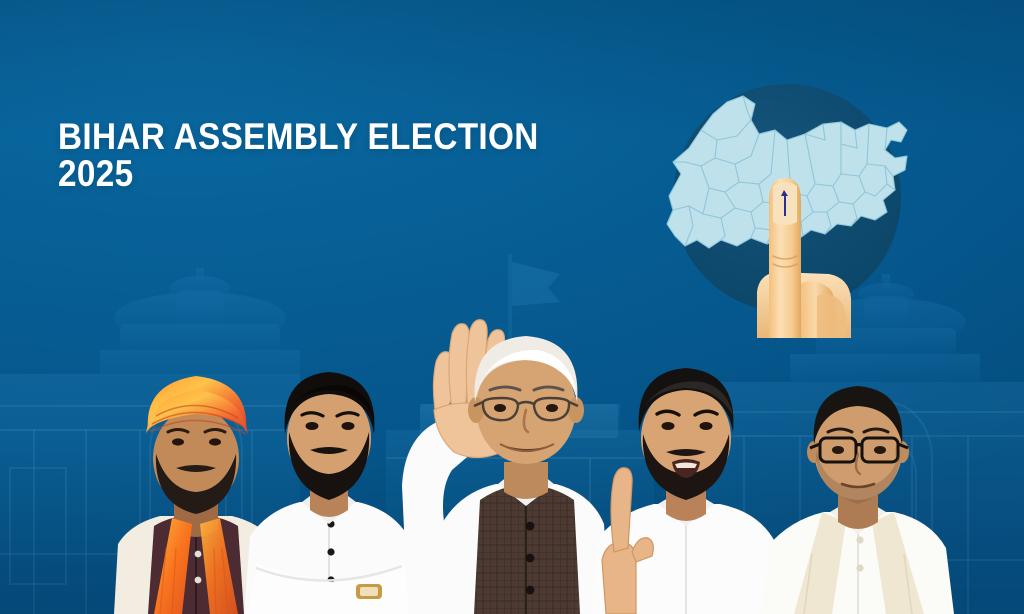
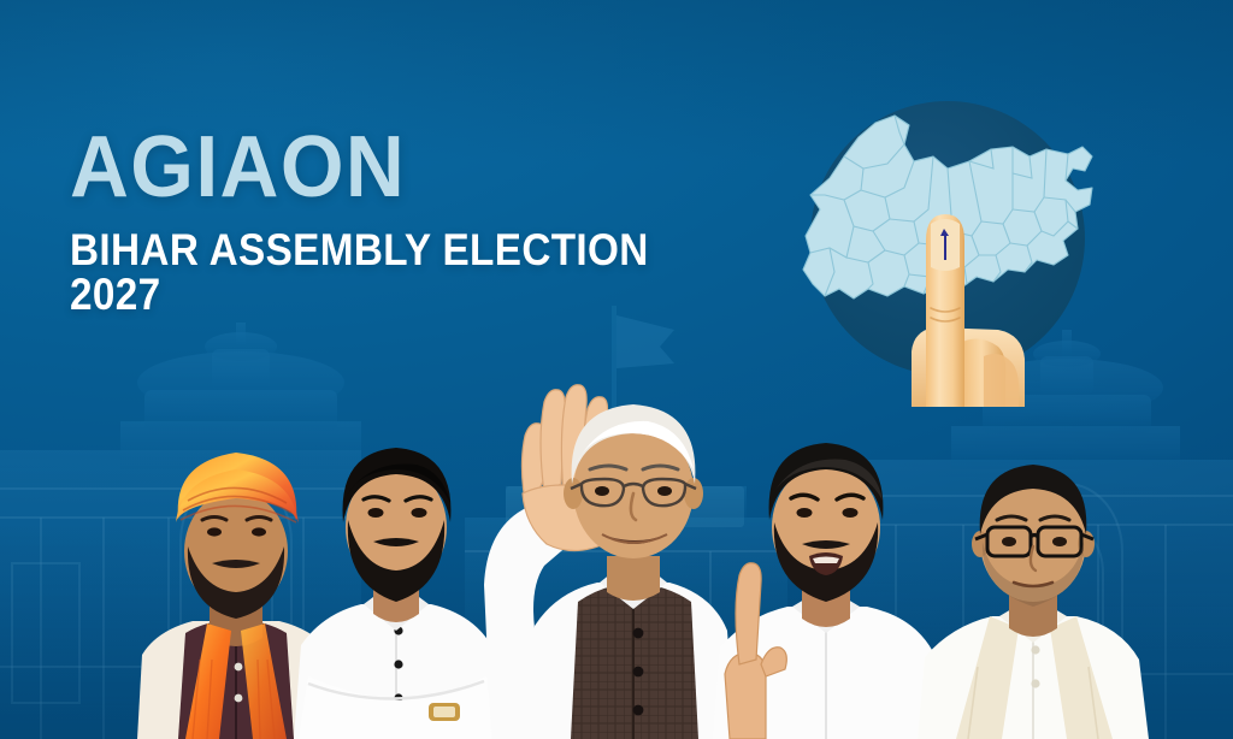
+ AGIAON
- BIHAR ASSEMBLY ELECTION 2025
+ BIHAR ASSEMBLY ELECTION 2027
